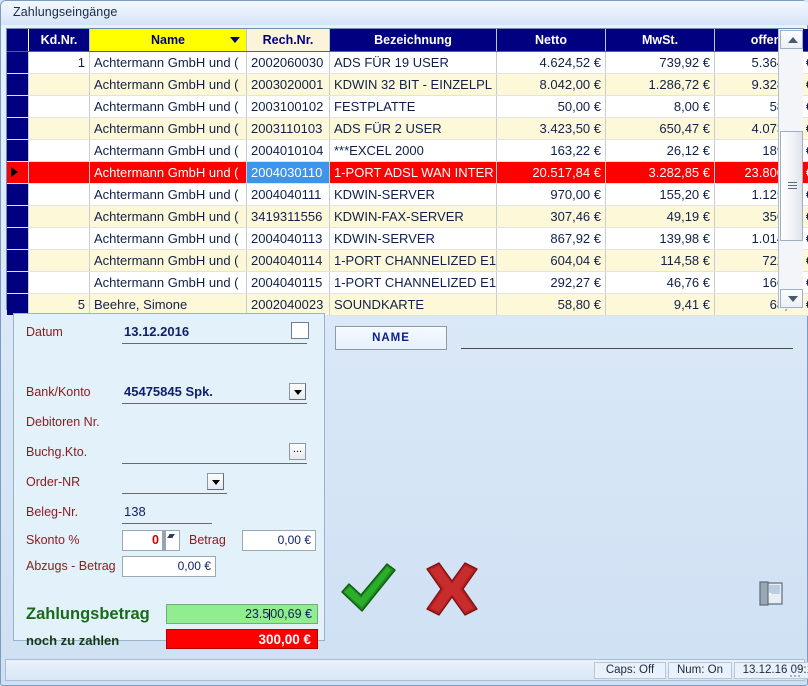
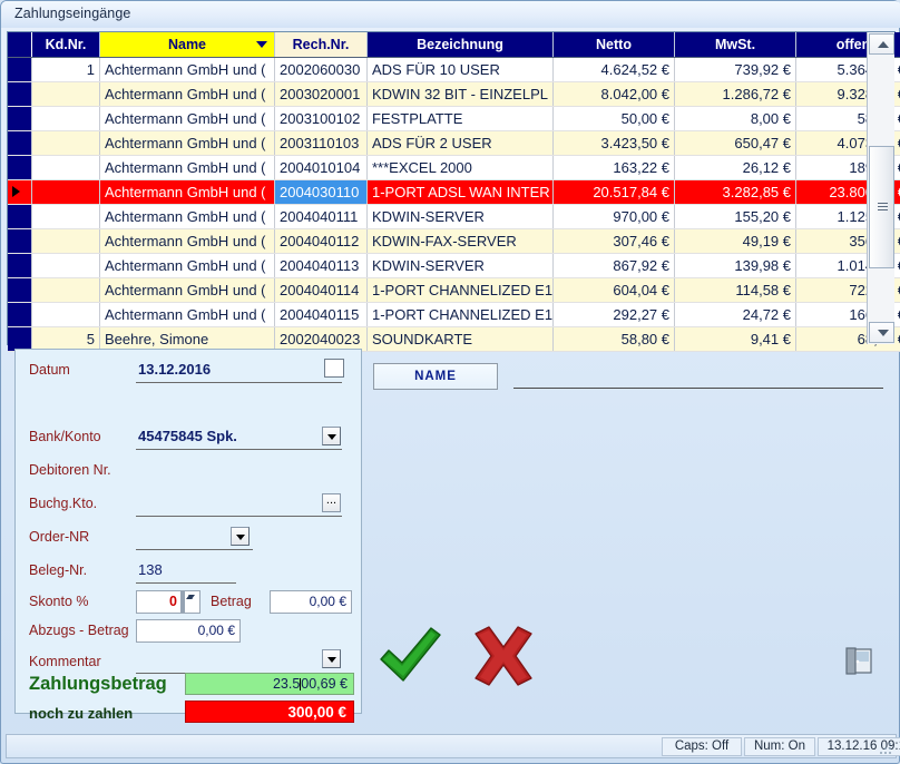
  Zahlungseingänge
  	Kd.Nr.	Name	Rech.Nr.	Bezeichnung	Netto	MwSt.	offe
- 	1	Achtermann GmbH und (	2002060030	ADS FÜR 19 USER	4.624,52 €	739,92 €	5.36
+ 	1	Achtermann GmbH und (	2002060030	ADS FÜR 10 USER	4.624,52 €	739,92 €	5.36
  		Achtermann GmbH und (	2003020001	KDWIN 32 BIT - EINZELPL	8.042,00 €	1.286,72 €	9.32
  		Achtermann GmbH und (	2003100102	FESTPLATTE	50,00 €	8,00 €	5
  		Achtermann GmbH und (	2003110103	ADS FÜR 2 USER	3.423,50 €	650,47 €	4.07
  		Achtermann GmbH und (	2004010104	***EXCEL 2000	163,22 €	26,12 €	18
  		Achtermann GmbH und (	2004030110	1-PORT ADSL WAN INTER	20.517,84 €	3.282,85 €	23.80
  		Achtermann GmbH und (	2004040111	KDWIN-SERVER	970,00 €	155,20 €	1.12
- 		Achtermann GmbH und (	3419311556	KDWIN-FAX-SERVER	307,46 €	49,19 €	35
+ 		Achtermann GmbH und (	2004040112	KDWIN-FAX-SERVER	307,46 €	49,19 €	35
  		Achtermann GmbH und (	2004040113	KDWIN-SERVER	867,92 €	139,98 €	1.01
  		Achtermann GmbH und (	2004040114	1-PORT CHANNELIZED E1	604,04 €	114,58 €	72
- 		Achtermann GmbH und (	2004040115	1-PORT CHANNELIZED E1	292,27 €	46,76 €	16
+ 		Achtermann GmbH und (	2004040115	1-PORT CHANNELIZED E1	292,27 €	24,72 €	16
  	5	Beehre, Simone	2002040023	SOUNDKARTE	58,80 €	9,41 €	6
  Datum
  13.12.2016
  Bank/Konto
  45475845 Spk.
  Debitoren Nr.
  Buchg.Kto.
  ...
  Order-NR
  Beleg-Nr.
  138
  Skonto %
  0
  Betrag
  0,00 €
  Abzugs - Betrag
  0,00 €
+ Kommentar
  Zahlungsbetrag
  23.500,69 €
  noch zu zahlen
  300,00 €
  NAME
  Caps: Off
  Num: On
